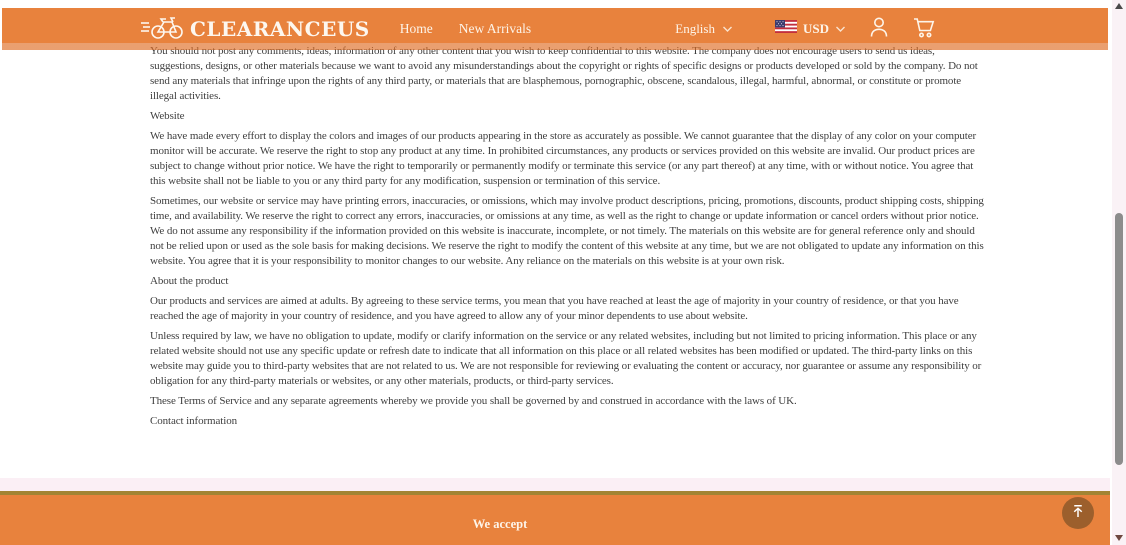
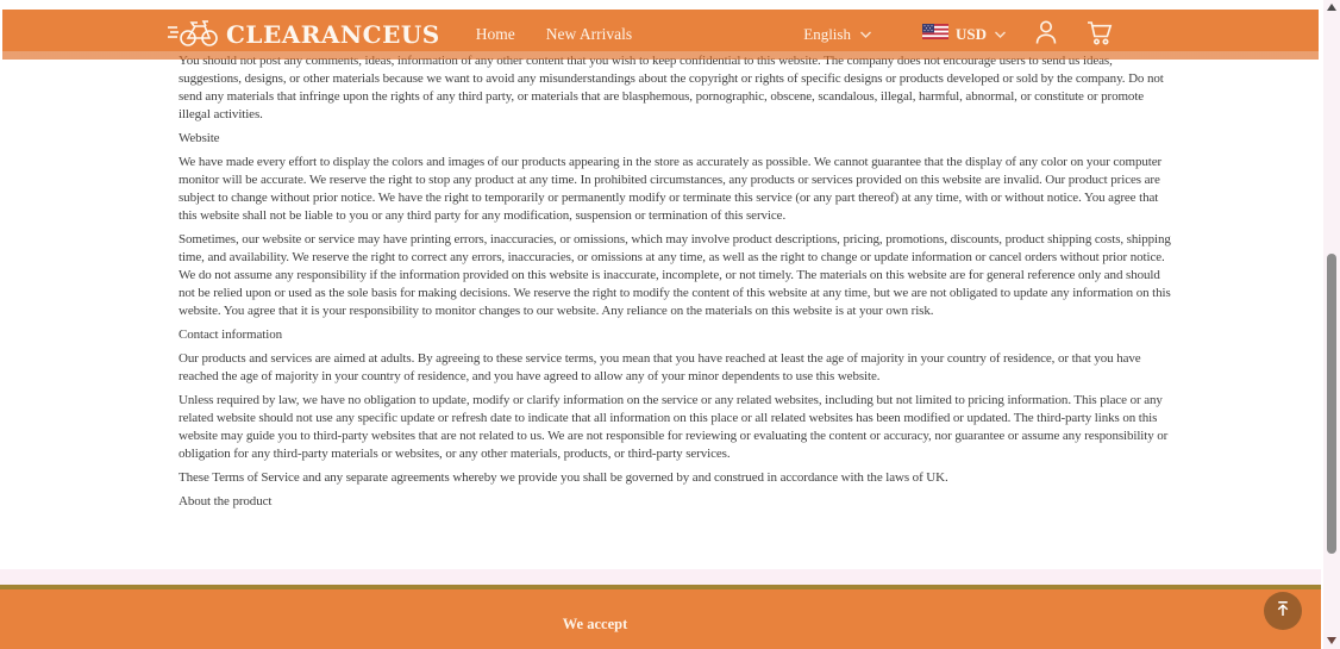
  CLEARANCEUS
  Home
  New Arrivals
  English
  USD
  You should not post any comments, ideas, information of any other content that you wish to keep confidential to this website. The company does not encourage users to send us ideas, suggestions, designs, or other materials because we want to avoid any misunderstandings about the copyright or rights of specific designs or products developed or sold by the company. Do not send any materials that infringe upon the rights of any third party, or materials that are blasphemous, pornographic, obscene, scandalous, illegal, harmful, abnormal, or constitute or promote illegal activities.
  Website
  We have made every effort to display the colors and images of our products appearing in the store as accurately as possible. We cannot guarantee that the display of any color on your computer monitor will be accurate. We reserve the right to stop any product at any time. In prohibited circumstances, any products or services provided on this website are invalid. Our product prices are subject to change without prior notice. We have the right to temporarily or permanently modify or terminate this service (or any part thereof) at any time, with or without notice. You agree that this website shall not be liable to you or any third party for any modification, suspension or termination of this service.
  Sometimes, our website or service may have printing errors, inaccuracies, or omissions, which may involve product descriptions, pricing, promotions, discounts, product shipping costs, shipping time, and availability. We reserve the right to correct any errors, inaccuracies, or omissions at any time, as well as the right to change or update information or cancel orders without prior notice. We do not assume any responsibility if the information provided on this website is inaccurate, incomplete, or not timely. The materials on this website are for general reference only and should not be relied upon or used as the sole basis for making decisions. We reserve the right to modify the content of this website at any time, but we are not obligated to update any information on this website. You agree that it is your responsibility to monitor changes to our website. Any reliance on the materials on this website is at your own risk.
- About the product
+ Contact information
- Our products and services are aimed at adults. By agreeing to these service terms, you mean that you have reached at least the age of majority in your country of residence, or that you have reached the age of majority in your country of residence, and you have agreed to allow any of your minor dependents to use about website.
+ Our products and services are aimed at adults. By agreeing to these service terms, you mean that you have reached at least the age of majority in your country of residence, or that you have reached the age of majority in your country of residence, and you have agreed to allow any of your minor dependents to use this website.
  Unless required by law, we have no obligation to update, modify or clarify information on the service or any related websites, including but not limited to pricing information. This place or any related website should not use any specific update or refresh date to indicate that all information on this place or all related websites has been modified or updated. The third-party links on this website may guide you to third-party websites that are not related to us. We are not responsible for reviewing or evaluating the content or accuracy, nor guarantee or assume any responsibility or obligation for any third-party materials or websites, or any other materials, products, or third-party services.
  These Terms of Service and any separate agreements whereby we provide you shall be governed by and construed in accordance with the laws of UK.
- Contact information
+ About the product
  We accept
